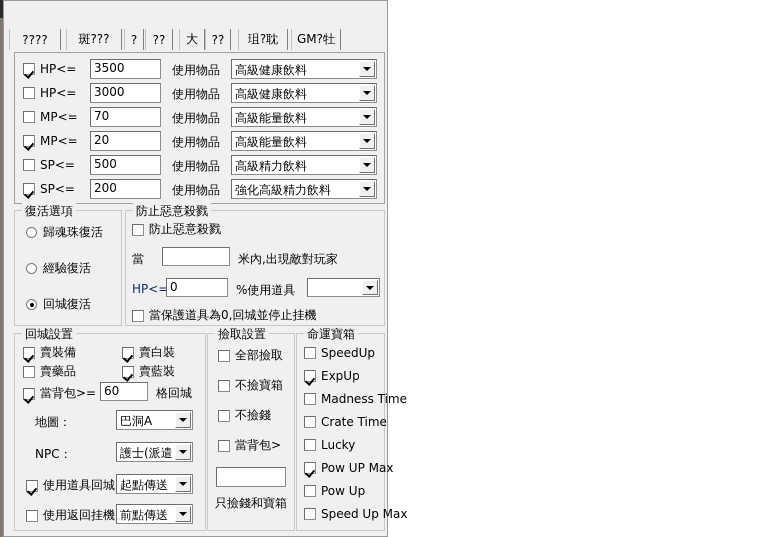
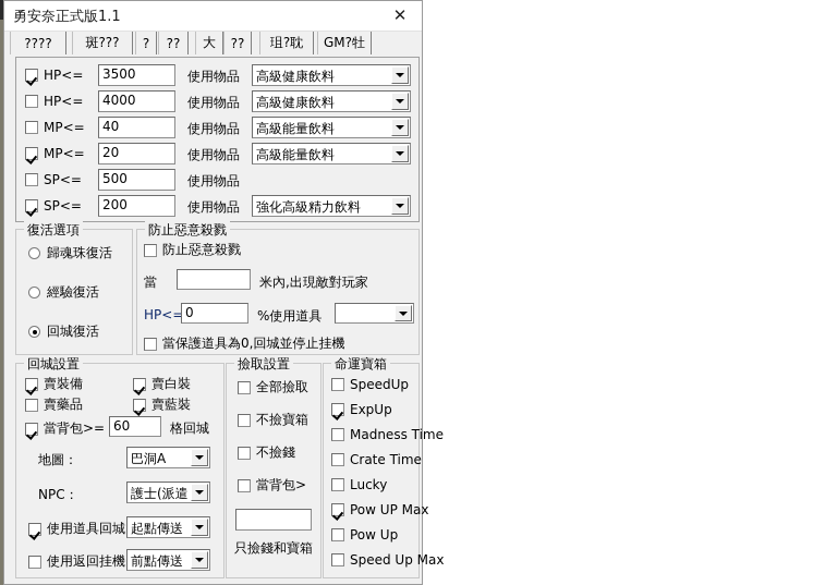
+ 勇安奈正式版1.1
+ ✕
  ????
  斑???
  ?
  ??
  大
  ??
  珇?耽
  GM?牡
  HP<=
  3500
  使用物品
  高級健康飲料
  HP<=
- 3000
+ 4000
  使用物品
  高級健康飲料
  MP<=
- 70
+ 40
  使用物品
  高級能量飲料
  MP<=
  20
  使用物品
  高級能量飲料
  SP<=
  500
  使用物品
- 高級精力飲料
  SP<=
  200
  使用物品
  強化高級精力飲料
  復活選項
  歸魂珠復活
  經驗復活
  回城復活
  防止惡意殺戮
  防止惡意殺戮
  當
  米內,出現敵對玩家
  HP<=
  0
  %使用道具
  當保護道具為0,回城並停止挂機
  回城設置
  賣裝備
  賣白裝
  賣藥品
  賣藍裝
  當背包>=
  60
  格回城
  地圖：
  巴洞A
  NPC：
  護士(派遣
  使用道具回城
  起點傳送
  使用返回挂機
  前點傳送
  撿取設置
  全部撿取
  不撿寶箱
  不撿錢
  當背包>
  只撿錢和寶箱
  命運寶箱
  SpeedUp
  ExpUp
  Madness Time
  Crate Time
  Lucky
  Pow UP Max
  Pow Up
  Speed Up Max
